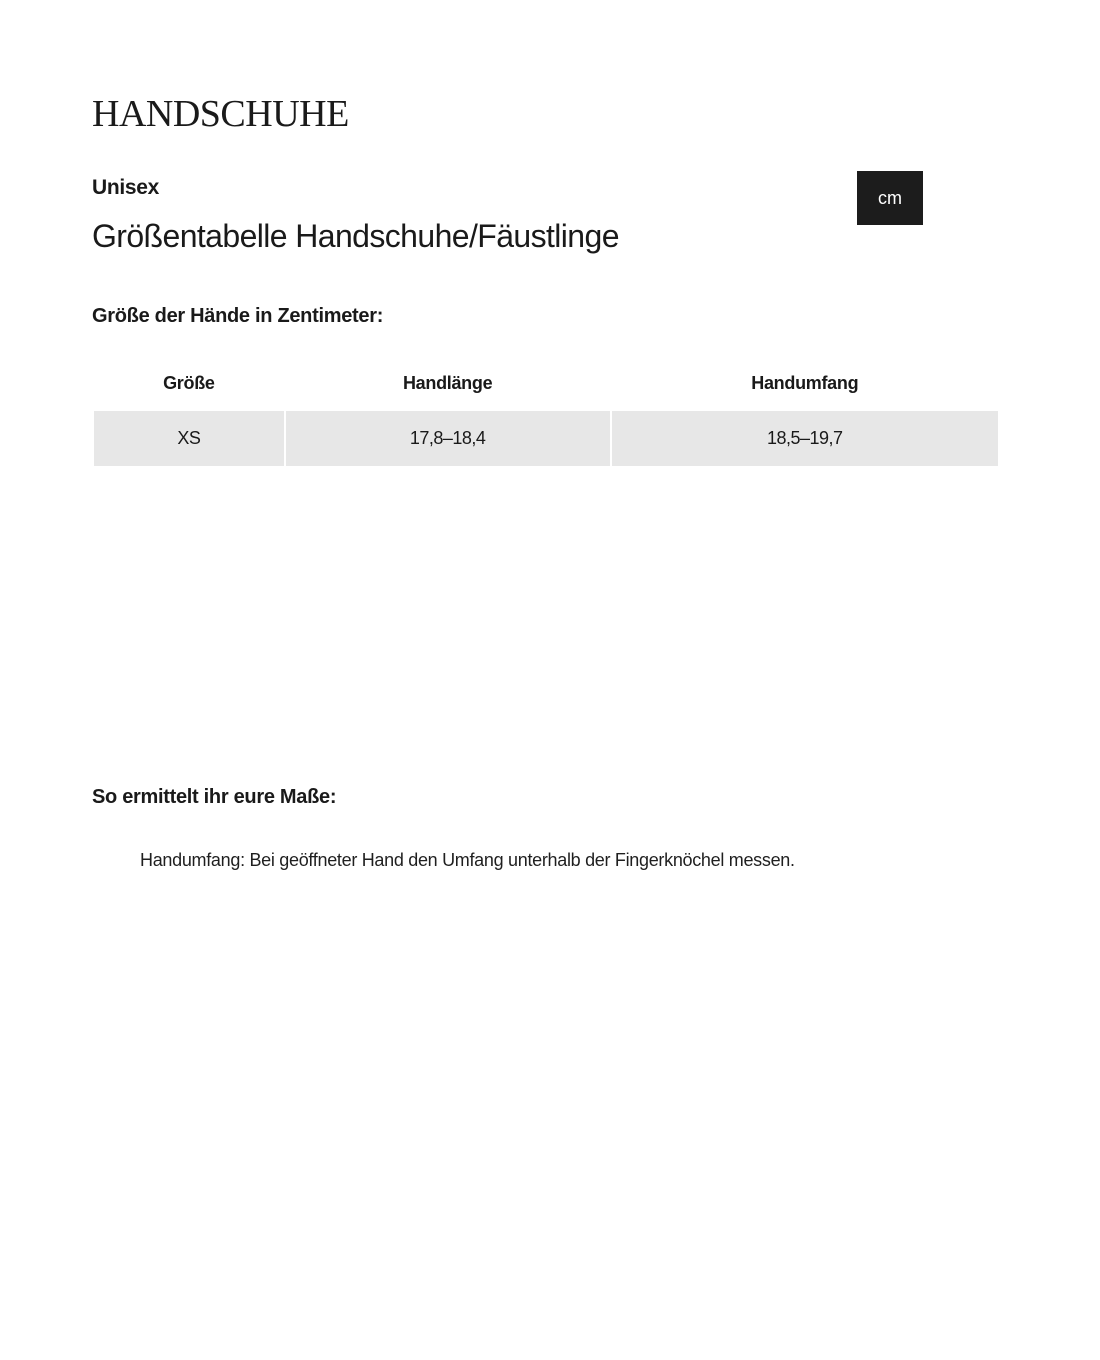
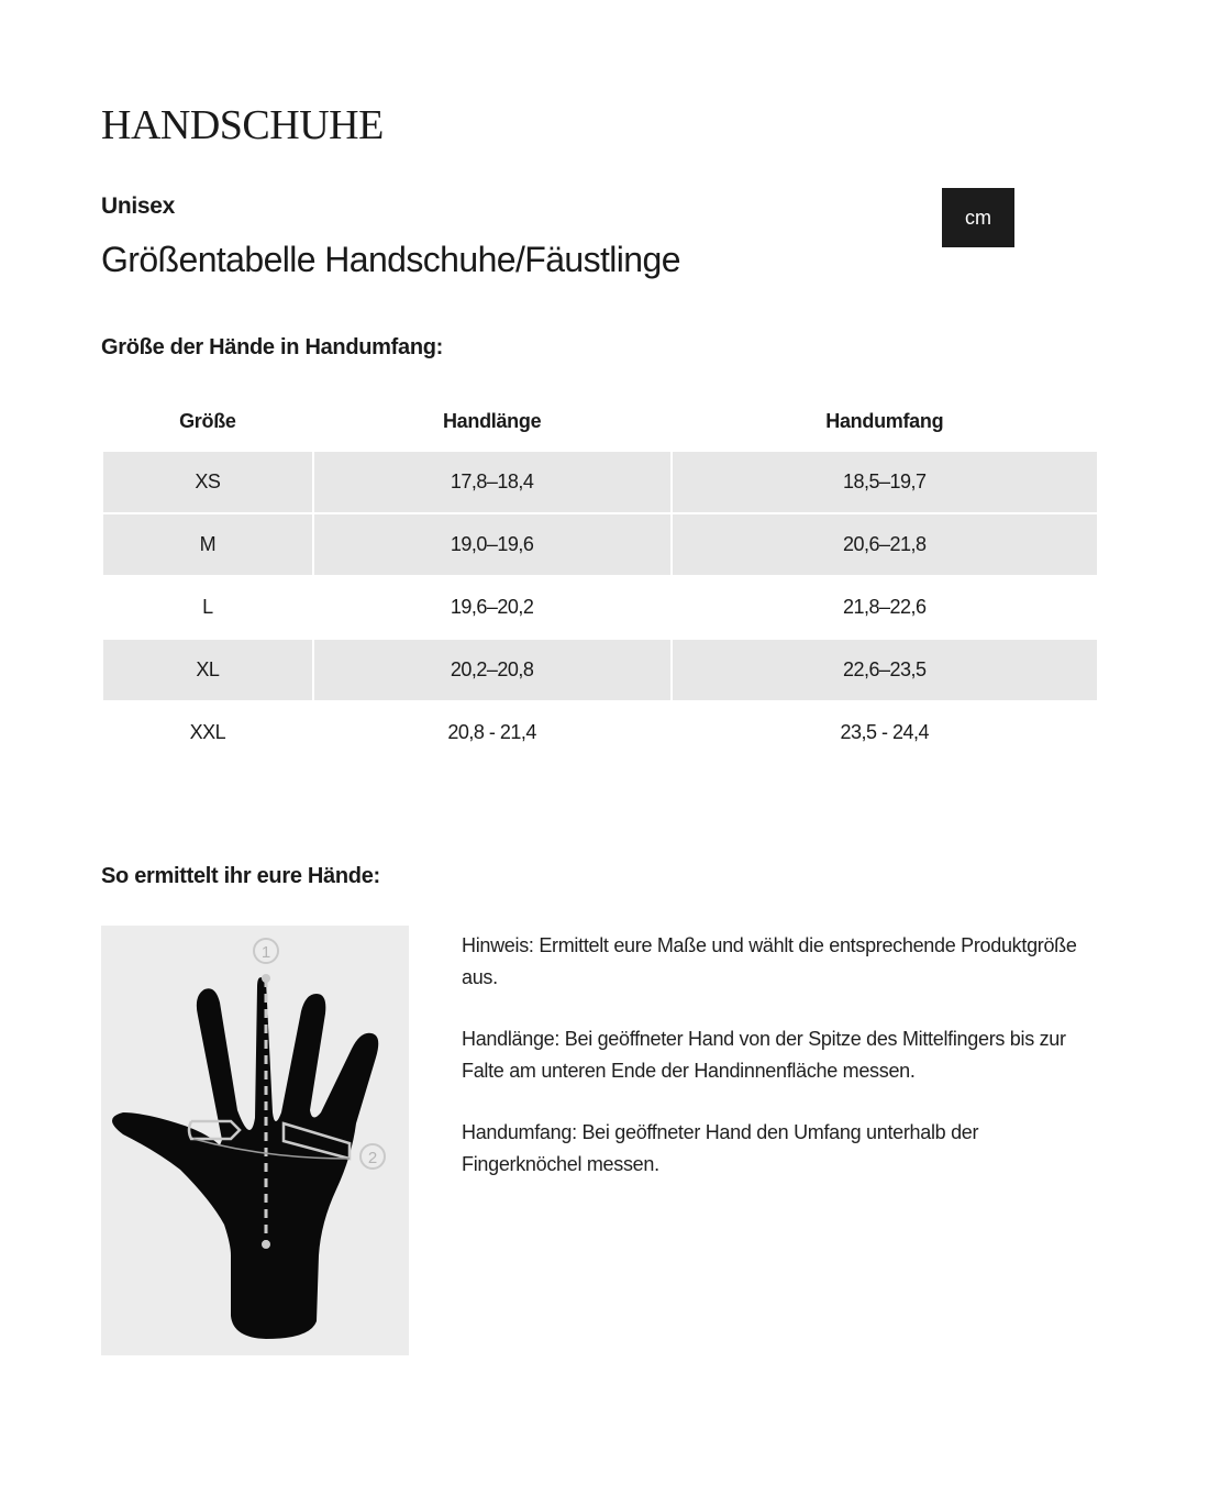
  HANDSCHUHE
  Unisex
  Größentabelle Handschuhe/Fäustlinge
  cm
- Größe der Hände in Zentimeter:
+ Größe der Hände in Handumfang:
  Größe	Handlänge	Handumfang
  XS	17,8–18,4	18,5–19,7
+ M	19,0–19,6	20,6–21,8
+ L	19,6–20,2	21,8–22,6
+ XL	20,2–20,8	22,6–23,5
+ XXL	20,8 - 21,4	23,5 - 24,4
- So ermittelt ihr eure Maße:
+ So ermittelt ihr eure Hände:
+ 1
+ 2
+ Hinweis: Ermittelt eure Maße und wählt die entsprechende Produktgröße aus.
+ Handlänge: Bei geöffneter Hand von der Spitze des Mittelfingers bis zur Falte am unteren Ende der Handinnenfläche messen.
  Handumfang: Bei geöffneter Hand den Umfang unterhalb der Fingerknöchel messen.
